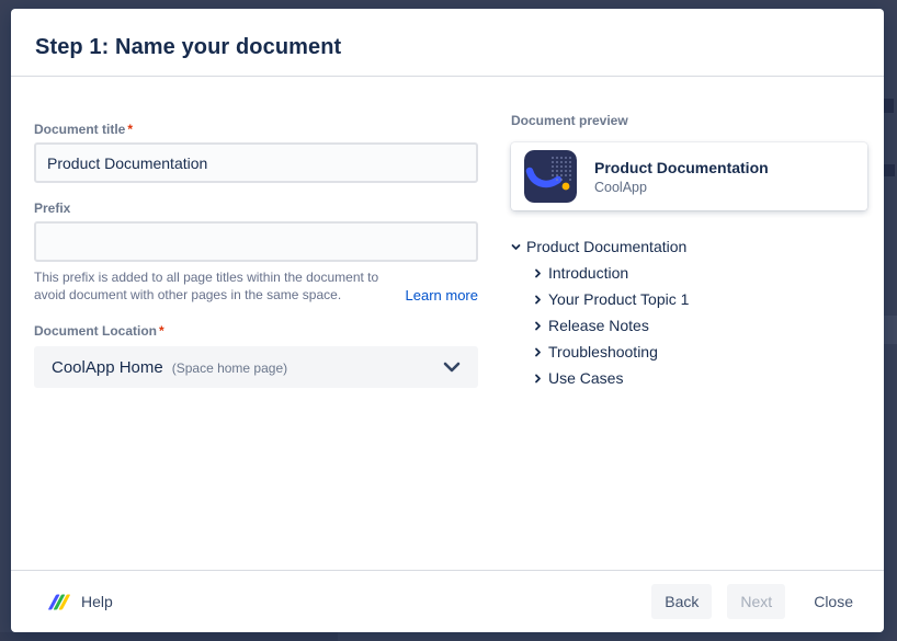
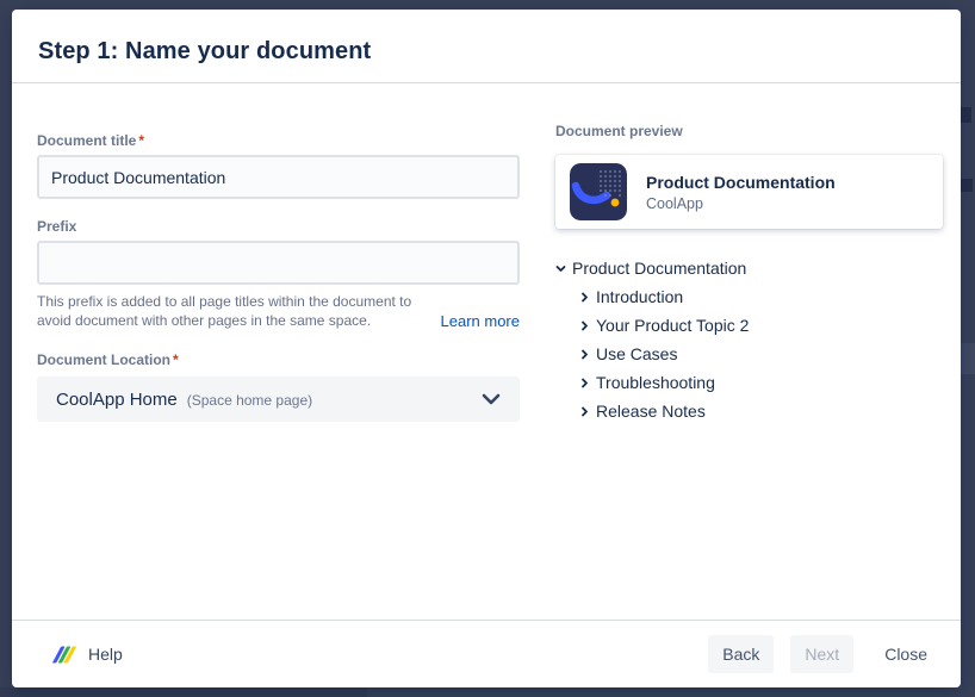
  Step 1: Name your document
  Document title *
  Product Documentation
  Prefix
  This prefix is added to all page titles within the document to avoid document with other pages in the same space.
  Learn more
  Document Location *
  CoolApp Home
  (Space home page)
  Document preview
  Product Documentation
  CoolApp
  Product Documentation
  Introduction
- Your Product Topic 1
+ Your Product Topic 2
- Release Notes
+ Use Cases
  Troubleshooting
- Use Cases
+ Release Notes
  Help
  Back
  Next
  Close
